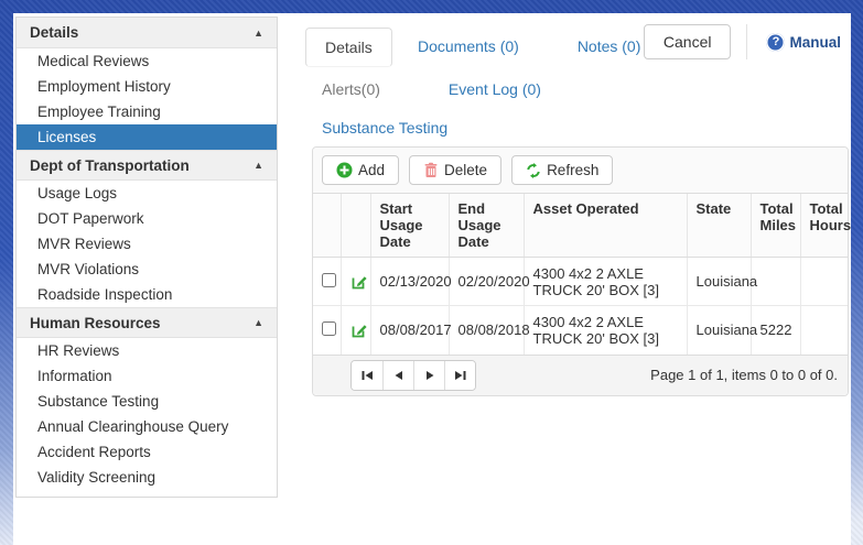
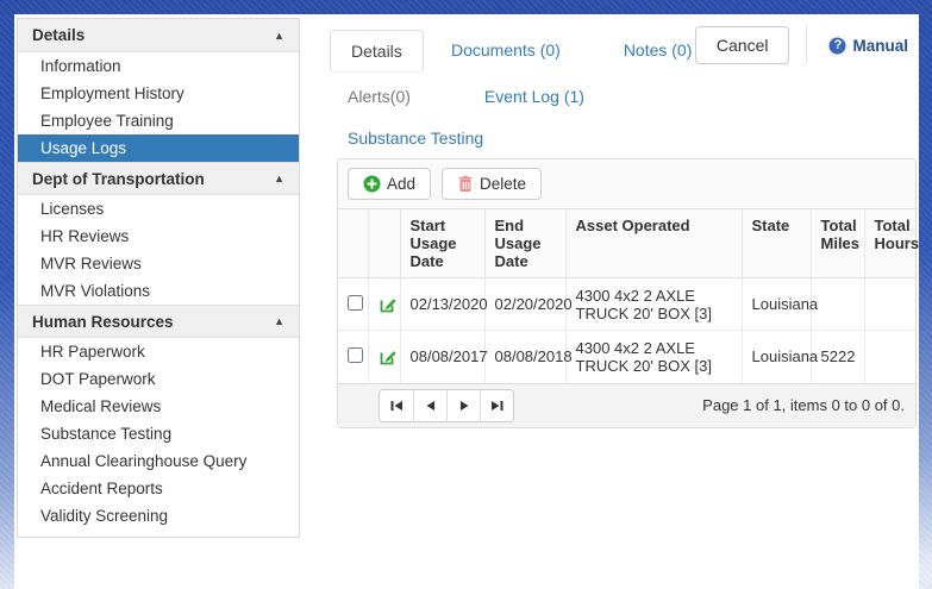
  Details
  ▲
- Medical Reviews
+ Information
  Employment History
  Employee Training
- Licenses
+ Usage Logs
  Dept of Transportation
  ▲
- Usage Logs
+ Licenses
- DOT Paperwork
+ HR Reviews
  MVR Reviews
  MVR Violations
- Roadside Inspection
  Human Resources
  ▲
+ HR Paperwork
- HR Reviews
+ DOT Paperwork
- Information
+ Medical Reviews
  Substance Testing
  Annual Clearinghouse Query
  Accident Reports
  Validity Screening
  Details
  Documents (0)
  Notes (0)
  Alerts(0)
- Event Log (0)
+ Event Log (1)
  Substance Testing
  Cancel
  ?
  Manual
  Add
  Delete
- Refresh
  		Start Usage Date	End Usage Date	Asset Operated	State	Total Miles	Total Hours
  		02/13/2020	02/20/2020	4300 4x2 2 AXLE TRUCK 20' BOX [3]	Louisiana
  		08/08/2017	08/08/2018	4300 4x2 2 AXLE TRUCK 20' BOX [3]	Louisiana	5222
  Page 1 of 1, items 0 to 0 of 0.
